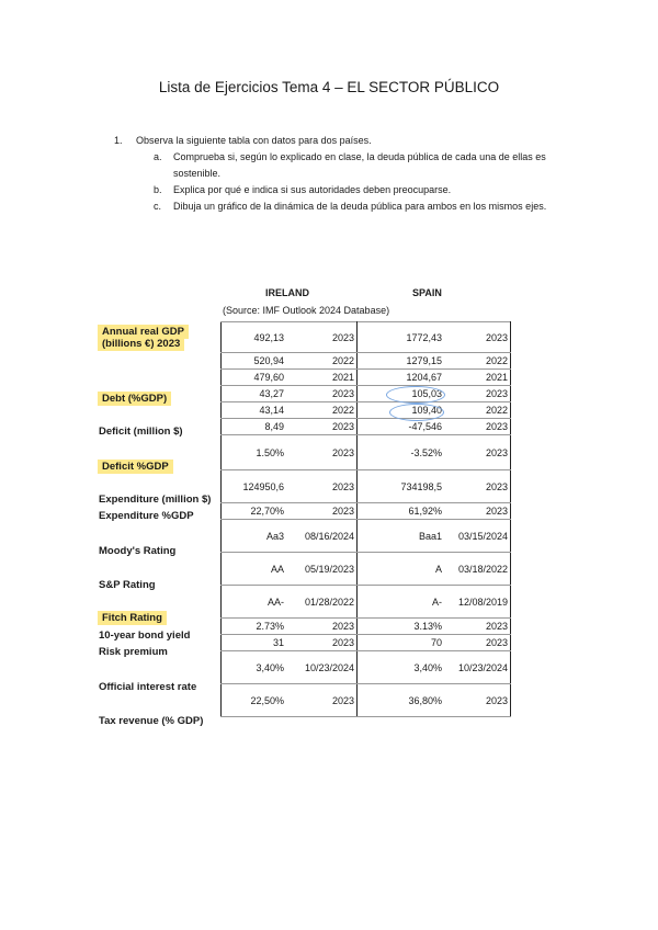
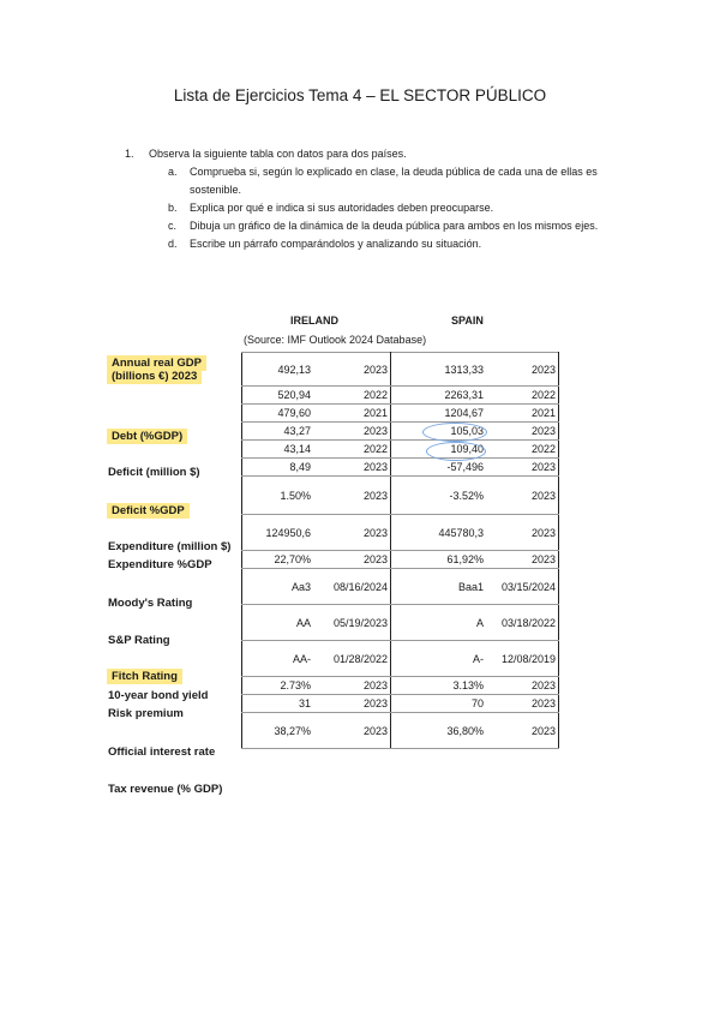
  Lista de Ejercicios Tema 4 – EL SECTOR PÚBLICO
  1.
  Observa la siguiente tabla con datos para dos países.
  a.
  Comprueba si, según lo explicado en clase, la deuda pública de cada una de ellas es sostenible.
  b.
  Explica por qué e indica si sus autoridades deben preocuparse.
  c.
  Dibuja un gráfico de la dinámica de la deuda pública para ambos en los mismos ejes.
+ d.
+ Escribe un párrafo comparándolos y analizando su situación.
  IRELAND
  SPAIN
  (Source: IMF Outlook 2024 Database)
  Annual real GDP
  (billions €) 2023
  Debt (%GDP)
  Deficit (million $)
  Deficit %GDP
  Expenditure (million $)
  Expenditure %GDP
  Moody's Rating
  S&P Rating
  Fitch Rating
  10-year bond yield
  Risk premium
  Official interest rate
  Tax revenue (% GDP)
- 492,13	2023	1772,43	2023
+ 492,13	2023	1313,33	2023
- 520,94	2022	1279,15	2022
+ 520,94	2022	2263,31	2022
  479,60	2021	1204,67	2021
  43,27	2023	105,03	2023
  43,14	2022	109,40	2022
- 8,49	2023	-47,546	2023
+ 8,49	2023	-57,496	2023
  1.50%	2023	-3.52%	2023
- 124950,6	2023	734198,5	2023
+ 124950,6	2023	445780,3	2023
  22,70%	2023	61,92%	2023
  Aa3	08/16/2024	Baa1	03/15/2024
  AA	05/19/2023	A	03/18/2022
  AA-	01/28/2022	A-	12/08/2019
  2.73%	2023	3.13%	2023
  31	2023	70	2023
- 3,40%	10/23/2024	3,40%	10/23/2024
- 22,50%	2023	36,80%	2023
+ 38,27%	2023	36,80%	2023
